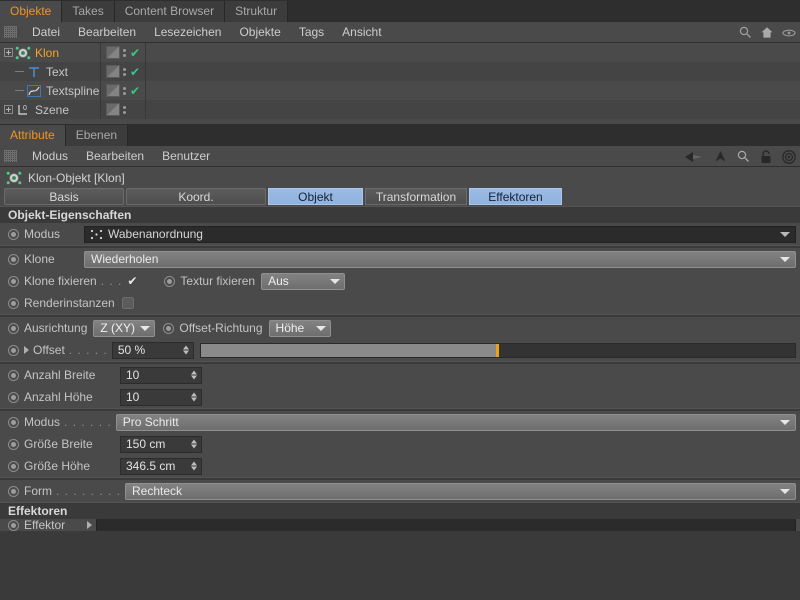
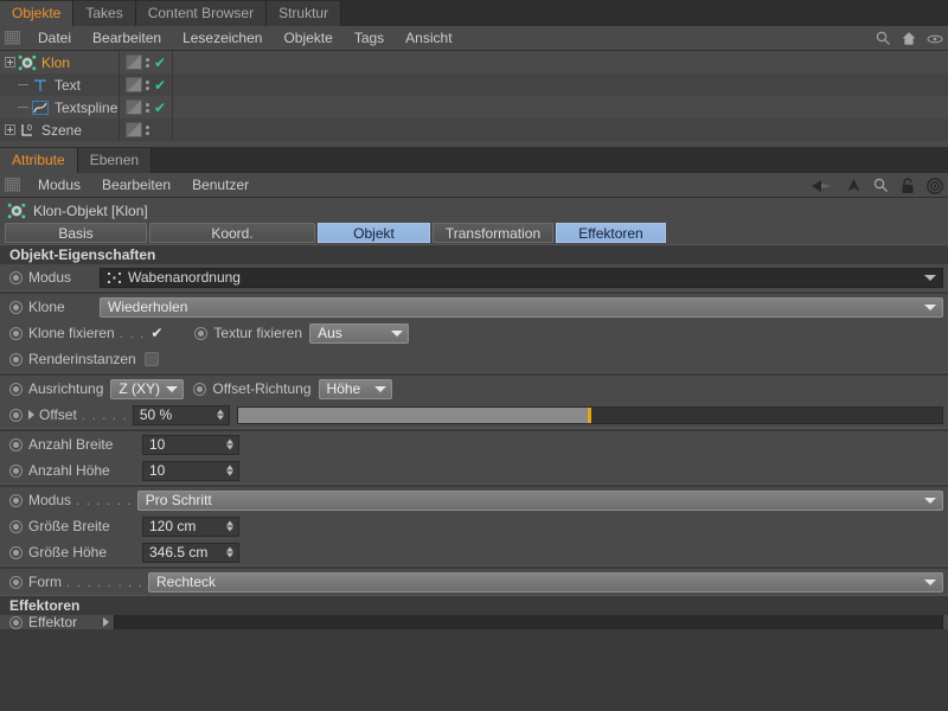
  Objekte
  Takes
  Content Browser
  Struktur
  Datei
  Bearbeiten
  Lesezeichen
  Objekte
  Tags
  Ansicht
  Klon
  ✔
  Text
  ✔
  Textspline
  ✔
  Szene
  Attribute
  Ebenen
  Modus
  Bearbeiten
  Benutzer
  Klon-Objekt [Klon]
  Basis
  Koord.
  Objekt
  Transformation
  Effektoren
  Objekt-Eigenschaften
  Modus
  Wabenanordnung
  Klone
  Wiederholen
  Klone fixieren
  . . .
  ✔
  Textur fixieren
  Aus
  Renderinstanzen
  Ausrichtung
  Z (XY)
  Offset-Richtung
  Höhe
  Offset
  . . . . .
  50 %
  Anzahl Breite
  10
  Anzahl Höhe
  10
  Modus
  . . . . . .
  Pro Schritt
  Größe Breite
- 150 cm
+ 120 cm
  Größe Höhe
  346.5 cm
  Form
  . . . . . . . .
  Rechteck
  Effektoren
  Effektor
